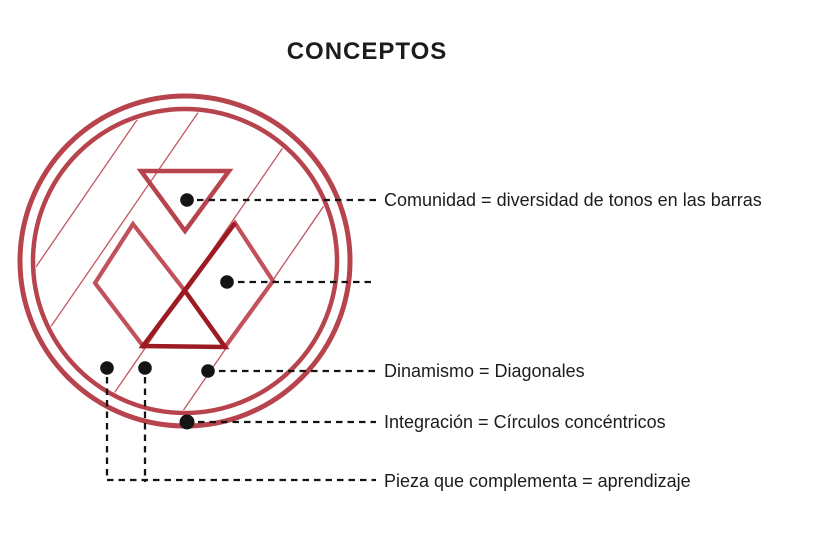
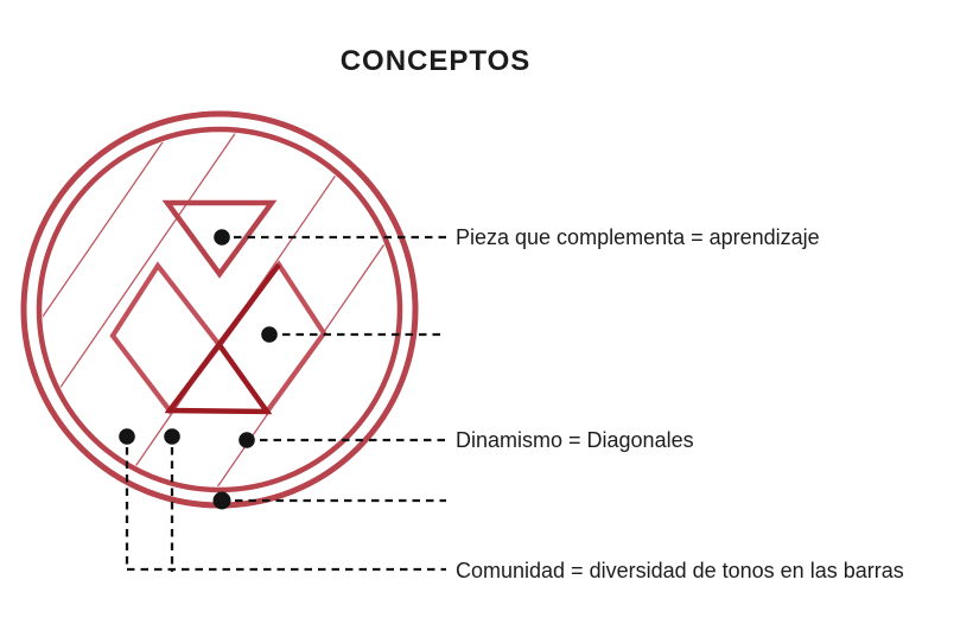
  CONCEPTOS
- Comunidad = diversidad de tonos en las barras
+ Pieza que complementa = aprendizaje
  Dinamismo = Diagonales
- Integración = Círculos concéntricos
- Pieza que complementa = aprendizaje
+ Comunidad = diversidad de tonos en las barras
